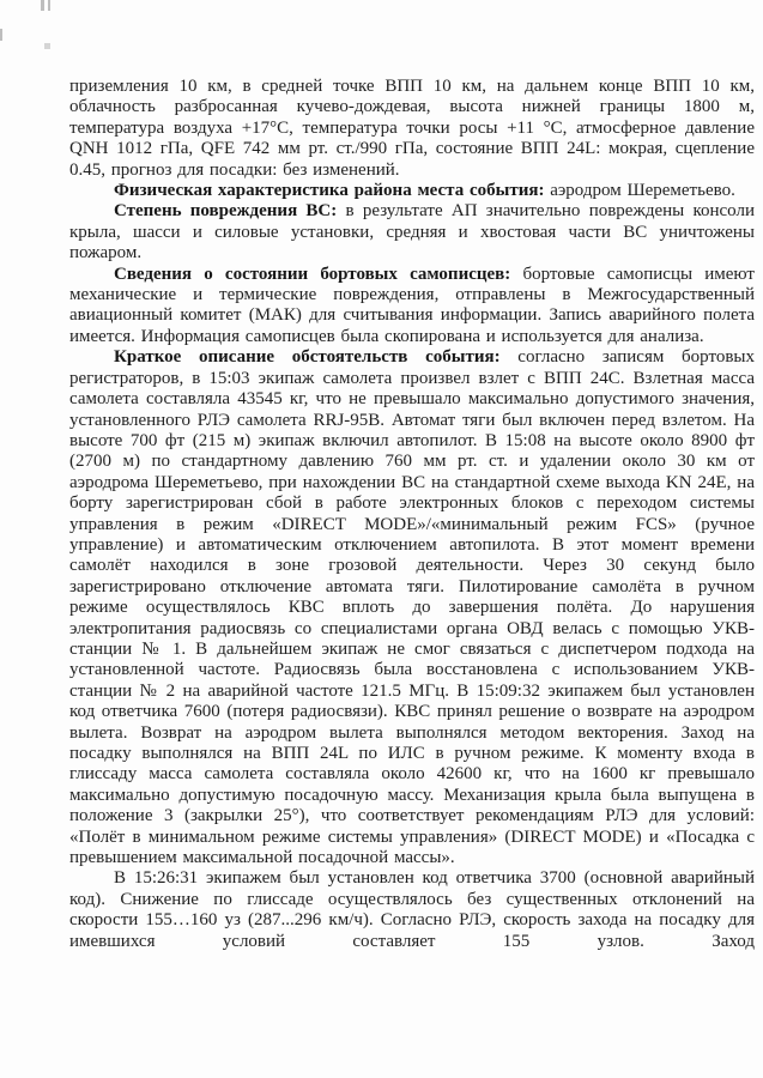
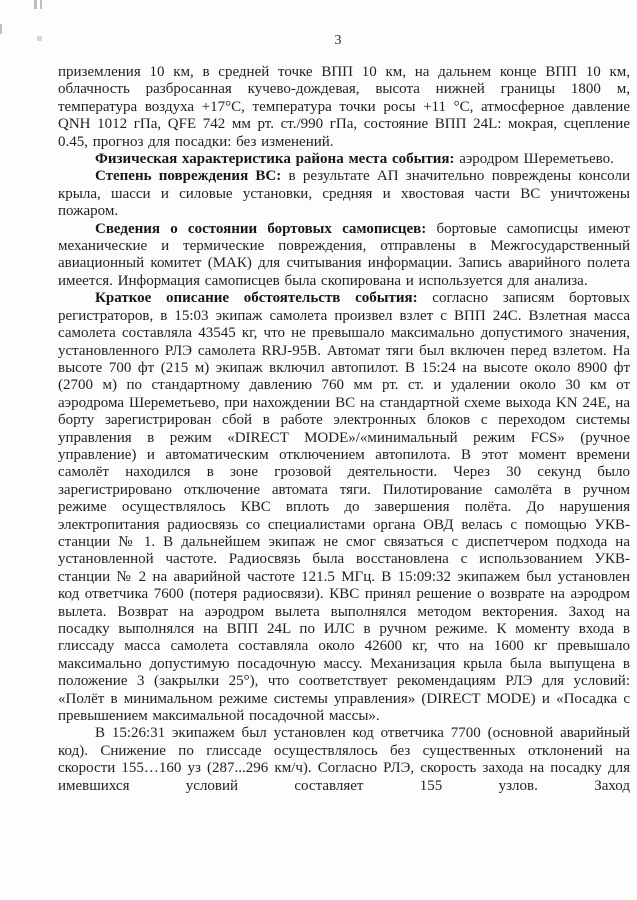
+ 3
  приземления 10 км, в средней точке ВПП 10 км, на дальнем конце ВПП 10 км, облачность разбросанная кучево-дождевая, высота нижней границы 1800 м, температура воздуха +17°С, температура точки росы +11 °С, атмосферное давление QNH 1012 гПа, QFE 742 мм рт. ст./990 гПа, состояние ВПП 24L: мокрая, сцепление 0.45, прогноз для посадки: без изменений.
  Физическая характеристика района места события: аэродром Шереметьево.
  Степень повреждения ВС: в результате АП значительно повреждены консоли крыла, шасси и силовые установки, средняя и хвостовая части ВС уничтожены пожаром.
  Сведения о состоянии бортовых самописцев: бортовые самописцы имеют механические и термические повреждения, отправлены в Межгосударственный авиационный комитет (МАК) для считывания информации. Запись аварийного полета имеется. Информация самописцев была скопирована и используется для анализа.
- Краткое описание обстоятельств события: согласно записям бортовых регистраторов, в 15:03 экипаж самолета произвел взлет с ВПП 24С. Взлетная масса самолета составляла 43545 кг, что не превышало максимально допустимого значения, установленного РЛЭ самолета RRJ-95B. Автомат тяги был включен перед взлетом. На высоте 700 фт (215 м) экипаж включил автопилот. В 15:08 на высоте около 8900 фт (2700 м) по стандартному давлению 760 мм рт. ст. и удалении около 30 км от аэродрома Шереметьево, при нахождении ВС на стандартной схеме выхода KN 24E, на борту зарегистрирован сбой в работе электронных блоков с переходом системы управления в режим «DIRECT MODE»/«минимальный режим FCS» (ручное управление) и автоматическим отключением автопилота. В этот момент времени самолёт находился в зоне грозовой деятельности. Через 30 секунд было зарегистрировано отключение автомата тяги. Пилотирование самолёта в ручном режиме осуществлялось КВС вплоть до завершения полёта. До нарушения электропитания радиосвязь со специалистами органа ОВД велась с помощью УКВ-станции № 1. В дальнейшем экипаж не смог связаться с диспетчером подхода на установленной частоте. Радиосвязь была восстановлена с использованием УКВ-станции № 2 на аварийной частоте 121.5 МГц. В 15:09:32 экипажем был установлен код ответчика 7600 (потеря радиосвязи). КВС принял решение о возврате на аэродром вылета. Возврат на аэродром вылета выполнялся методом векторения. Заход на посадку выполнялся на ВПП 24L по ИЛС в ручном режиме. К моменту входа в глиссаду масса самолета составляла около 42600 кг, что на 1600 кг превышало максимально допустимую посадочную массу. Механизация крыла была выпущена в положение 3 (закрылки 25°), что соответствует рекомендациям РЛЭ для условий: «Полёт в минимальном режиме системы управления» (DIRECT MODE) и «Посадка с превышением максимальной посадочной массы».
+ Краткое описание обстоятельств события: согласно записям бортовых регистраторов, в 15:03 экипаж самолета произвел взлет с ВПП 24С. Взлетная масса самолета составляла 43545 кг, что не превышало максимально допустимого значения, установленного РЛЭ самолета RRJ-95B. Автомат тяги был включен перед взлетом. На высоте 700 фт (215 м) экипаж включил автопилот. В 15:24 на высоте около 8900 фт (2700 м) по стандартному давлению 760 мм рт. ст. и удалении около 30 км от аэродрома Шереметьево, при нахождении ВС на стандартной схеме выхода KN 24E, на борту зарегистрирован сбой в работе электронных блоков с переходом системы управления в режим «DIRECT MODE»/«минимальный режим FCS» (ручное управление) и автоматическим отключением автопилота. В этот момент времени самолёт находился в зоне грозовой деятельности. Через 30 секунд было зарегистрировано отключение автомата тяги. Пилотирование самолёта в ручном режиме осуществлялось КВС вплоть до завершения полёта. До нарушения электропитания радиосвязь со специалистами органа ОВД велась с помощью УКВ-станции № 1. В дальнейшем экипаж не смог связаться с диспетчером подхода на установленной частоте. Радиосвязь была восстановлена с использованием УКВ-станции № 2 на аварийной частоте 121.5 МГц. В 15:09:32 экипажем был установлен код ответчика 7600 (потеря радиосвязи). КВС принял решение о возврате на аэродром вылета. Возврат на аэродром вылета выполнялся методом векторения. Заход на посадку выполнялся на ВПП 24L по ИЛС в ручном режиме. К моменту входа в глиссаду масса самолета составляла около 42600 кг, что на 1600 кг превышало максимально допустимую посадочную массу. Механизация крыла была выпущена в положение 3 (закрылки 25°), что соответствует рекомендациям РЛЭ для условий: «Полёт в минимальном режиме системы управления» (DIRECT MODE) и «Посадка с превышением максимальной посадочной массы».
- В 15:26:31 экипажем был установлен код ответчика 3700 (основной аварийный код). Снижение по глиссаде осуществлялось без существенных отклонений на скорости 155…160 уз (287...296 км/ч). Согласно РЛЭ, скорость захода на посадку для имевшихся условий составляет 155 узлов. Заход
+ В 15:26:31 экипажем был установлен код ответчика 7700 (основной аварийный код). Снижение по глиссаде осуществлялось без существенных отклонений на скорости 155…160 уз (287...296 км/ч). Согласно РЛЭ, скорость захода на посадку для имевшихся условий составляет 155 узлов. Заход
